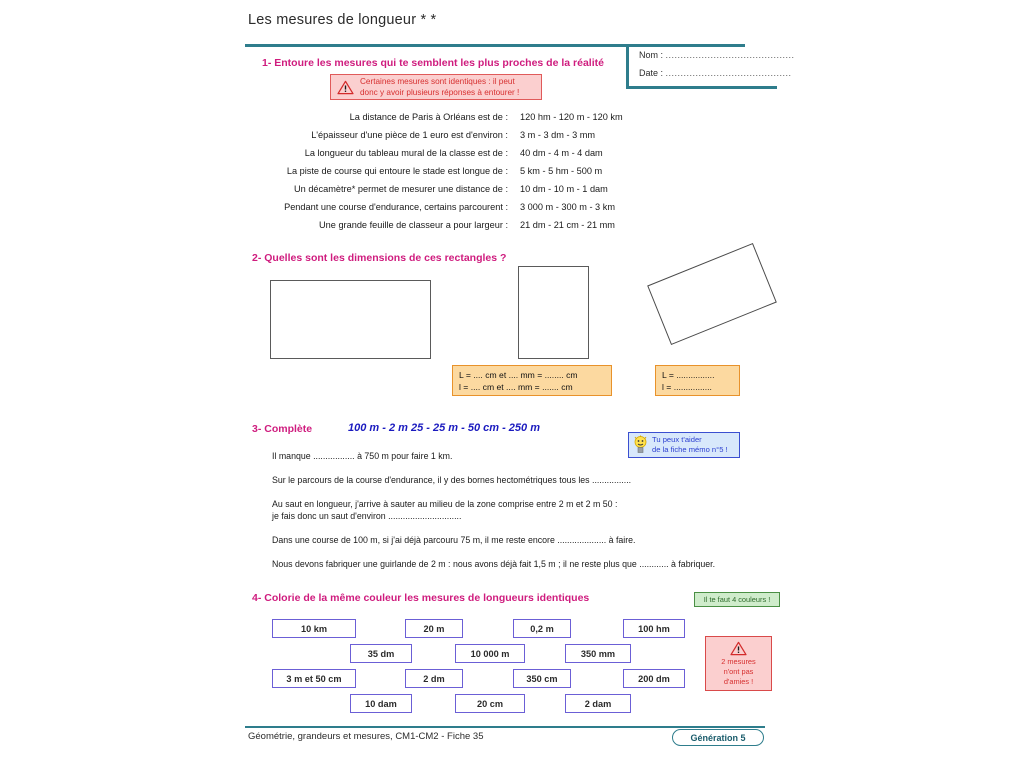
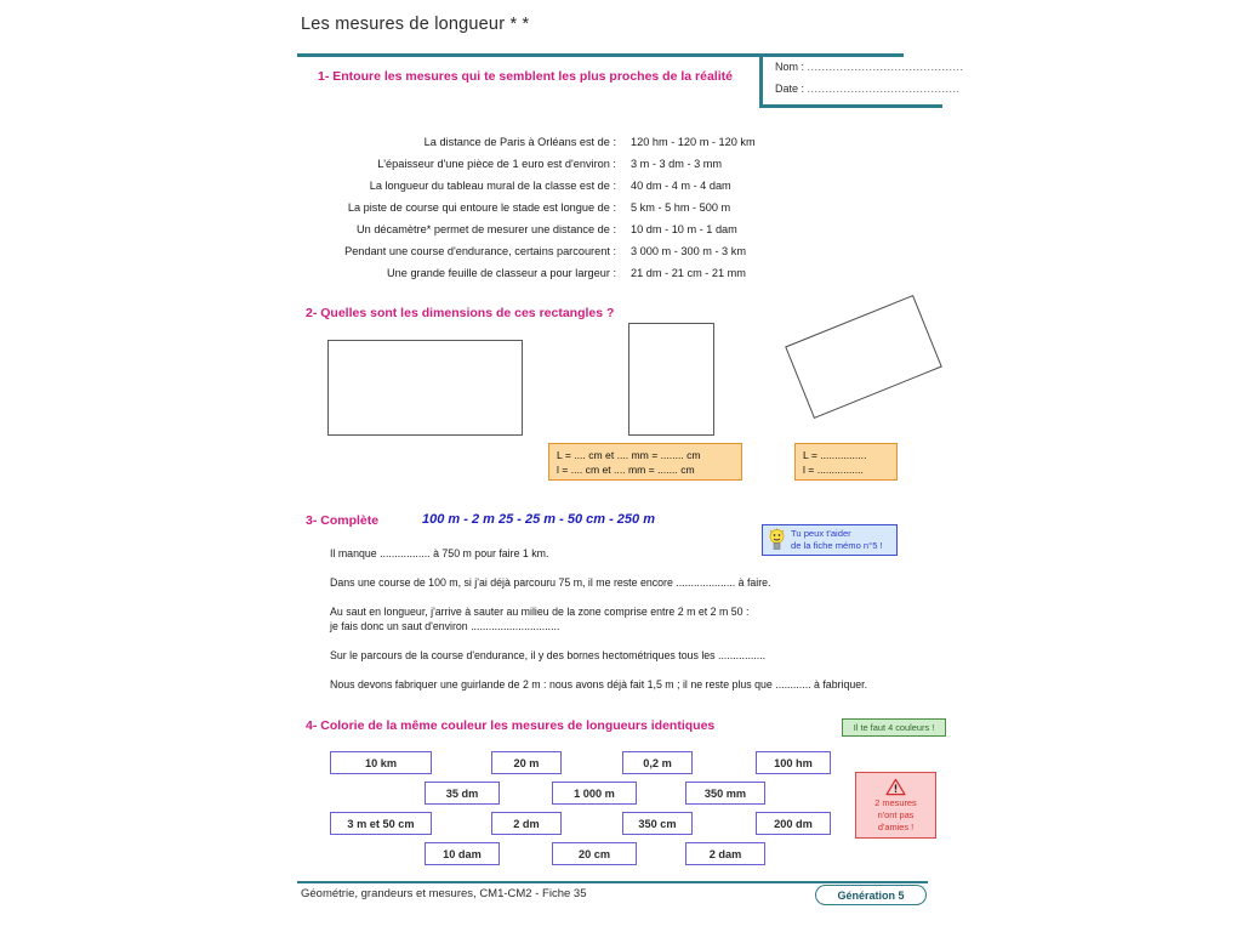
  Les mesures de longueur * *
  1- Entoure les mesures qui te semblent les plus proches de la réalité
  Nom : ...........................................
  Date : ..........................................
- Certaines mesures sont identiques : il peut
- donc y avoir plusieurs réponses à entourer !
  La distance de Paris à Orléans est de :
  120 hm - 120 m - 120 km
  L'épaisseur d'une pièce de 1 euro est d'environ :
  3 m - 3 dm - 3 mm
  La longueur du tableau mural de la classe est de :
  40 dm - 4 m - 4 dam
  La piste de course qui entoure le stade est longue de :
  5 km - 5 hm - 500 m
  Un décamètre* permet de mesurer une distance de :
  10 dm - 10 m - 1 dam
  Pendant une course d'endurance, certains parcourent :
  3 000 m - 300 m - 3 km
  Une grande feuille de classeur a pour largeur :
  21 dm - 21 cm - 21 mm
  2- Quelles sont les dimensions de ces rectangles ?
  L = .... cm et .... mm = ........ cm
  l = .... cm et .... mm = ....... cm
  L = ................
  l = ................
  3- Complète
  100 m - 2 m 25 - 25 m - 50 cm - 250 m
  Tu peux t'aider
  de la fiche mémo n°5 !
  Il manque ................. à 750 m pour faire 1 km.
- Sur le parcours de la course d'endurance, il y des bornes hectométriques tous les ................
+ Dans une course de 100 m, si j'ai déjà parcouru 75 m, il me reste encore .................... à faire.
  Au saut en longueur, j'arrive à sauter au milieu de la zone comprise entre 2 m et 2 m 50 :
  je fais donc un saut d'environ ..............................
- Dans une course de 100 m, si j'ai déjà parcouru 75 m, il me reste encore .................... à faire.
+ Sur le parcours de la course d'endurance, il y des bornes hectométriques tous les ................
  Nous devons fabriquer une guirlande de 2 m : nous avons déjà fait 1,5 m ; il ne reste plus que ............ à fabriquer.
  4- Colorie de la même couleur les mesures de longueurs identiques
  Il te faut 4 couleurs !
  10 km
  20 m
  0,2 m
  100 hm
  35 dm
- 10 000 m
+ 1 000 m
  350 mm
  3 m et 50 cm
  2 dm
  350 cm
  200 dm
  10 dam
  20 cm
  2 dam
  2 mesures
  n'ont pas
  d'amies !
  Géométrie, grandeurs et mesures, CM1-CM2 - Fiche 35
  Génération 5
